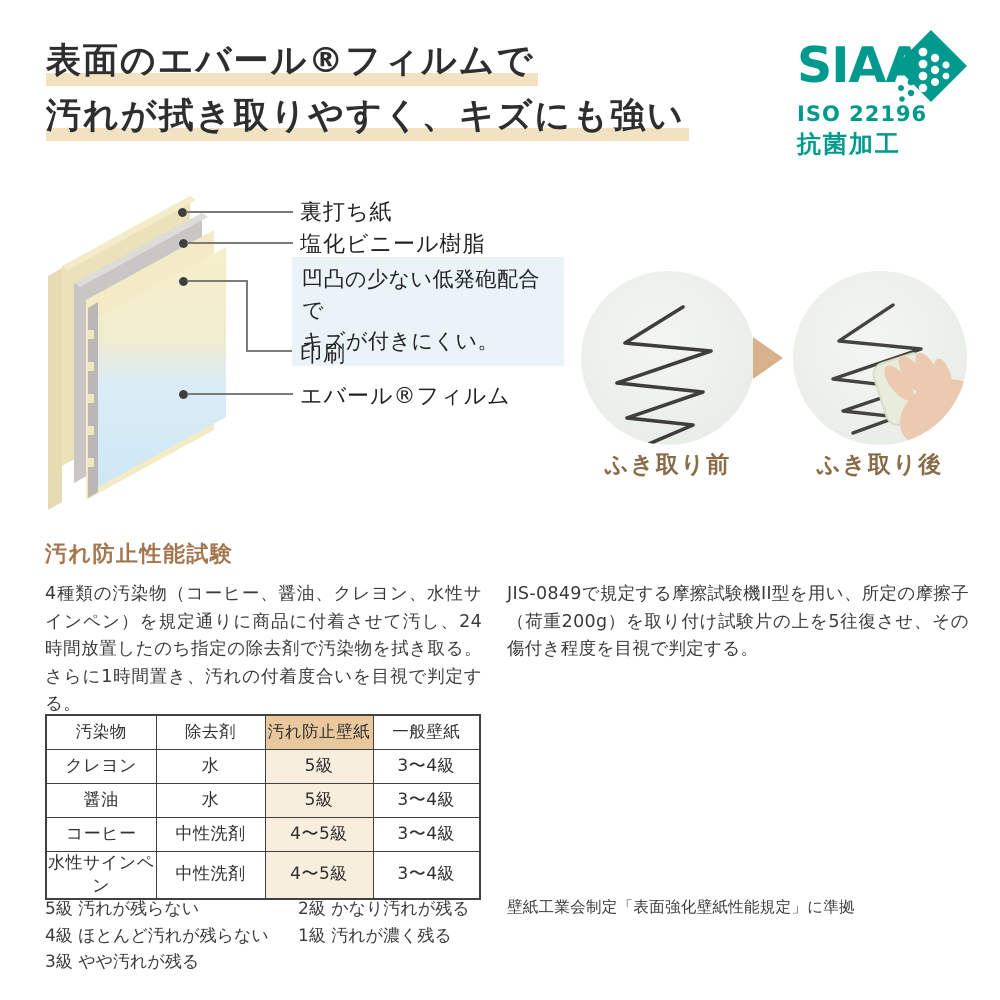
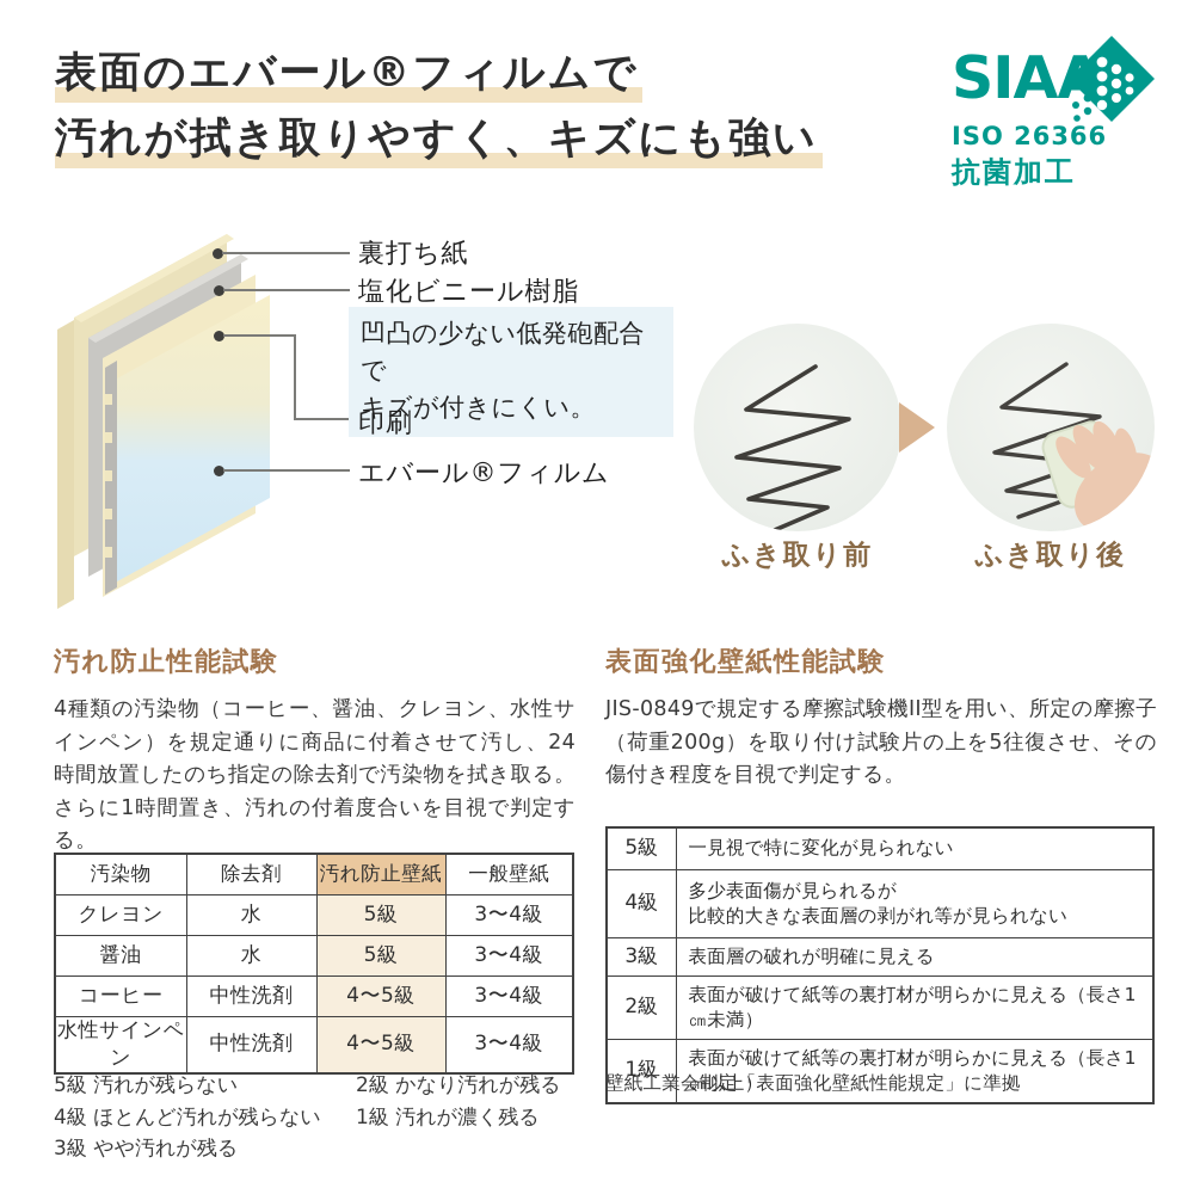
  表面のエバール®フィルムで
  汚れが拭き取りやすく、キズにも強い
  SIA
- ISO 22196
+ ISO 26366
  抗菌加工
  裏打ち紙
  塩化ビニール樹脂
  凹凸の少ない低発砲配合で
  キズが付きにくい。
  印刷
  エバール®フィルム
  ふき取り前
  ふき取り後
  汚れ防止性能試験
  4種類の汚染物（コーヒー、醤油、クレヨン、水性サインペン）を規定通りに商品に付着させて汚し、24時間放置したのち指定の除去剤で汚染物を拭き取る。さらに1時間置き、汚れの付着度合いを目視で判定する。
  汚染物	除去剤	汚れ防止壁紙	一般壁紙
  クレヨン	水	5級	3〜4級
  醤油	水	5級	3〜4級
  コーヒー	中性洗剤	4〜5級	3〜4級
  水性サインペン	中性洗剤	4〜5級	3〜4級
  5級 汚れが残らない
  4級 ほとんど汚れが残らない
  3級 やや汚れが残る
  2級 かなり汚れが残る
  1級 汚れが濃く残る
+ 表面強化壁紙性能試験
  JIS-0849で規定する摩擦試験機II型を用い、所定の摩擦子（荷重200g）を取り付け試験片の上を5往復させ、その傷付き程度を目視で判定する。
+ 5級	一見視で特に変化が見られない
+ 4級	多少表面傷が見られるが 比較的大きな表面層の剥がれ等が見られない
+ 3級	表面層の破れが明確に見える
+ 2級	表面が破けて紙等の裏打材が明らかに見える（長さ1㎝未満）
+ 1級	表面が破けて紙等の裏打材が明らかに見える（長さ1㎝以上）
  壁紙工業会制定「表面強化壁紙性能規定」に準拠
